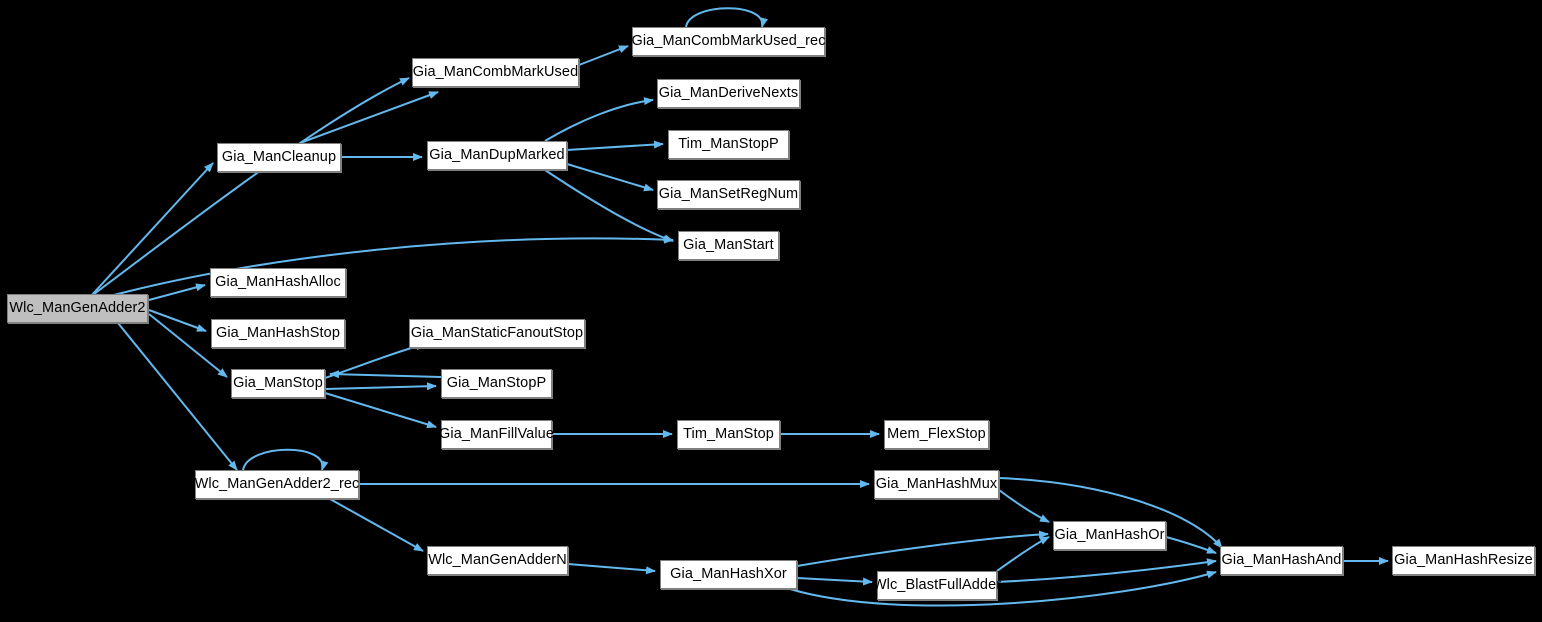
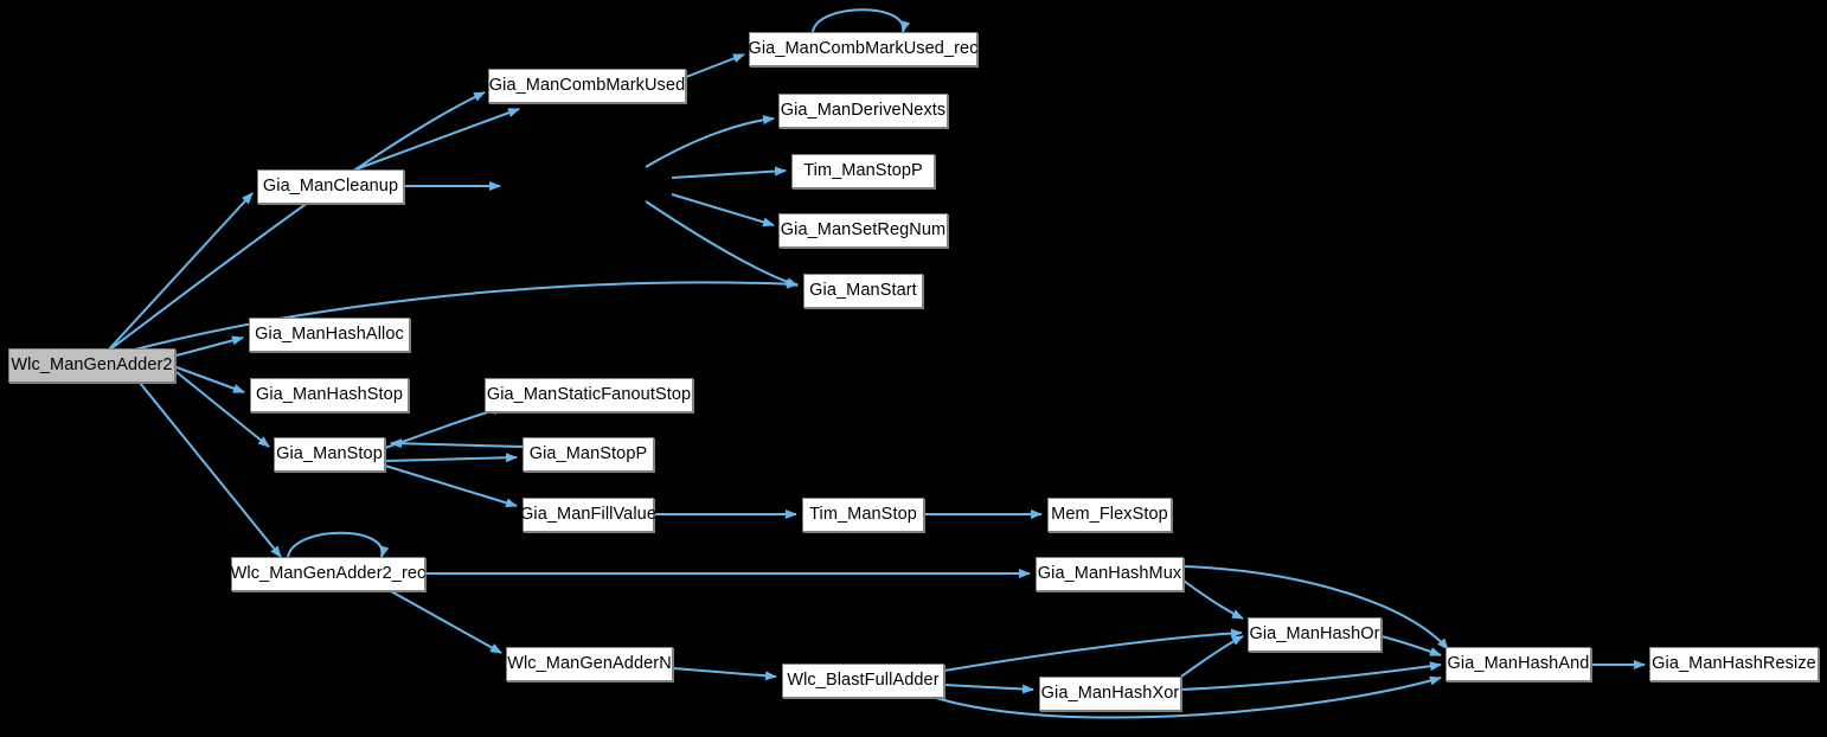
  Wlc_ManGenAdder2
  Gia_ManCleanup
  Gia_ManHashAlloc
  Gia_ManHashStop
  Gia_ManStop
  Wlc_ManGenAdder2_rec
  Gia_ManCombMarkUsed
- Gia_ManDupMarked
  Gia_ManStaticFanoutStop
  Gia_ManStopP
  Gia_ManFillValue
  Wlc_ManGenAdderN
  Gia_ManCombMarkUsed_rec
  Gia_ManDeriveNexts
  Tim_ManStopP
  Gia_ManSetRegNum
  Gia_ManStart
  Tim_ManStop
- Gia_ManHashXor
+ Wlc_BlastFullAdder
  Mem_FlexStop
  Gia_ManHashMux
  Gia_ManHashOr
- Wlc_BlastFullAdder
+ Gia_ManHashXor
  Gia_ManHashAnd
  Gia_ManHashResize
